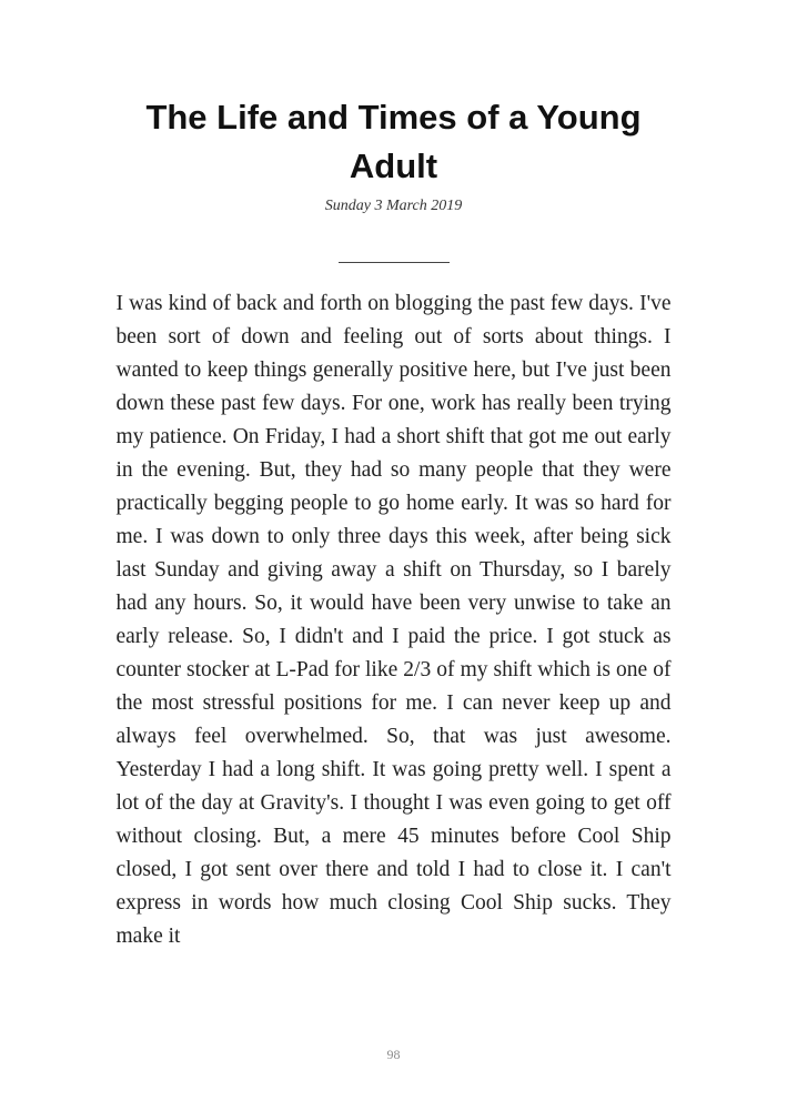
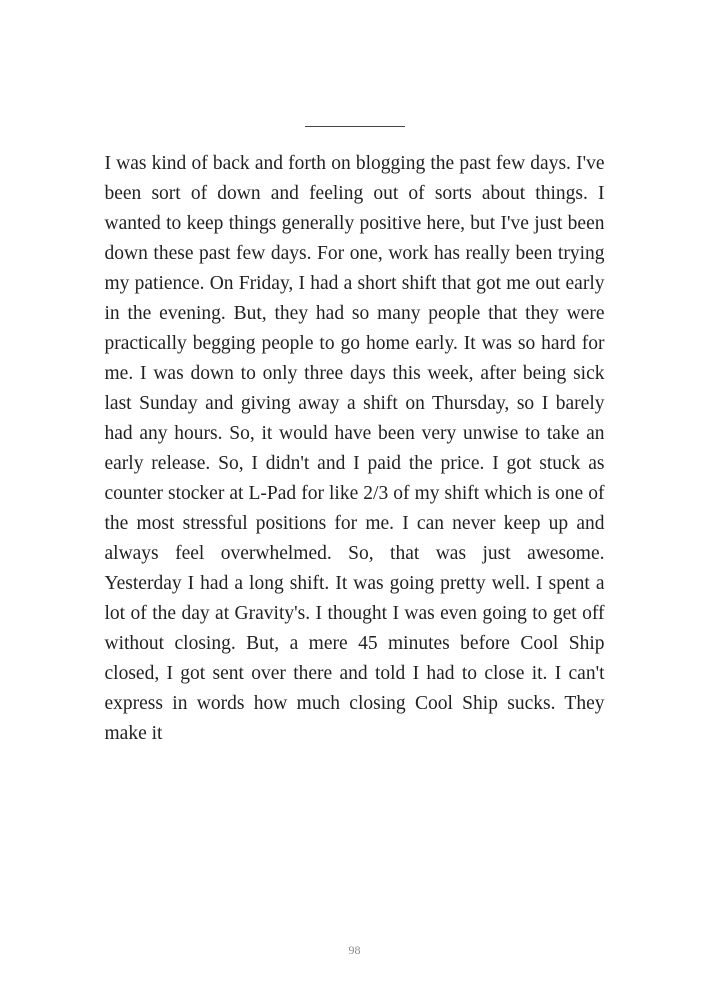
- The Life and Times of a Young Adult
- Sunday 3 March 2019
  I was kind of back and forth on blogging the past few days. I've been sort of down and feeling out of sorts about things. I wanted to keep things generally positive here, but I've just been down these past few days. For one, work has really been trying my patience. On Friday, I had a short shift that got me out early in the evening. But, they had so many people that they were practically begging people to go home early. It was so hard for me. I was down to only three days this week, after being sick last Sunday and giving away a shift on Thursday, so I barely had any hours. So, it would have been very unwise to take an early release. So, I didn't and I paid the price. I got stuck as counter stocker at L-Pad for like 2/3 of my shift which is one of the most stressful positions for me. I can never keep up and always feel overwhelmed. So, that was just awesome. Yesterday I had a long shift. It was going pretty well. I spent a lot of the day at Gravity's. I thought I was even going to get off without closing. But, a mere 45 minutes before Cool Ship closed, I got sent over there and told I had to close it. I can't express in words how much closing Cool Ship sucks. They make it
  98
